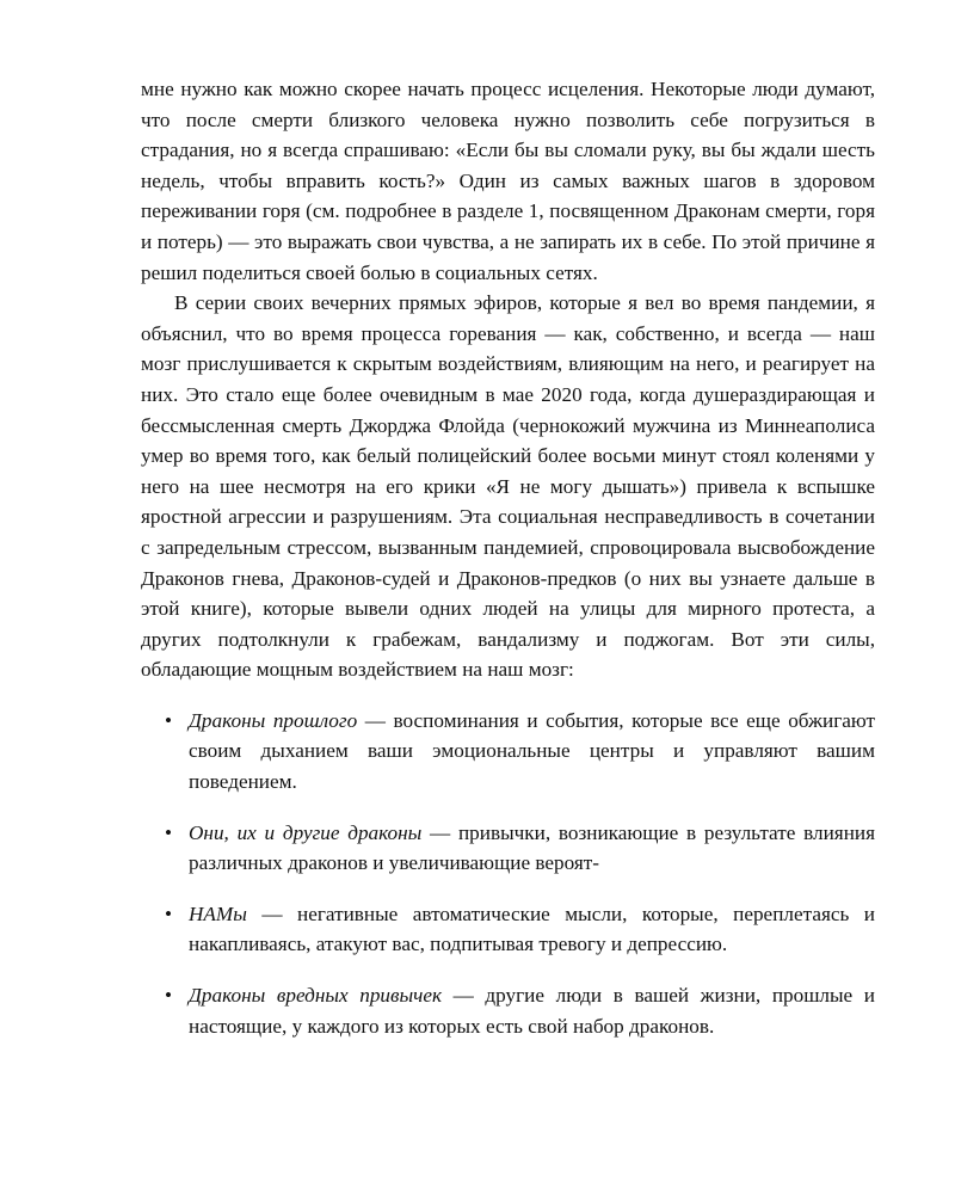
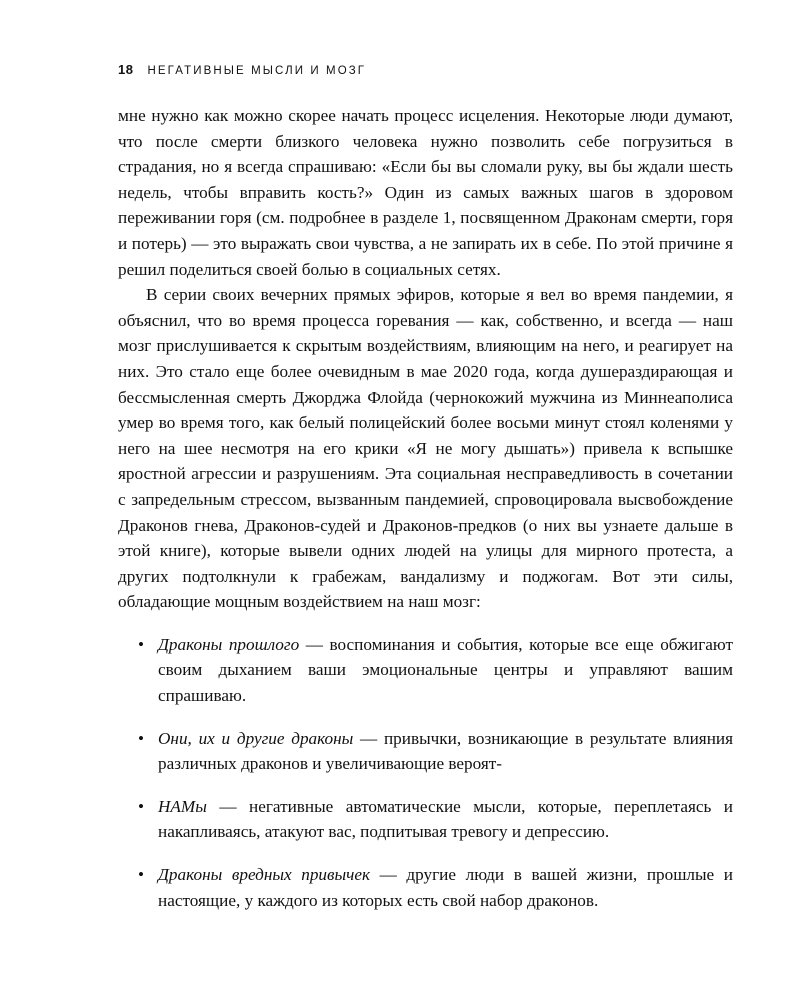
+ 18
+ НЕГАТИВНЫЕ МЫСЛИ И МОЗГ
  мне нужно как можно скорее начать процесс исцеления. Некоторые люди думают, что после смерти близкого человека нужно позволить себе погрузиться в страдания, но я всегда спрашиваю: «Если бы вы сломали руку, вы бы ждали шесть недель, чтобы вправить кость?» Один из самых важных шагов в здоровом переживании горя (см. подробнее в разделе 1, посвященном Драконам смерти, горя и потерь) — это выражать свои чувства, а не запирать их в себе. По этой причине я решил поделиться своей болью в социальных сетях.
  В серии своих вечерних прямых эфиров, которые я вел во время пандемии, я объяснил, что во время процесса горевания — как, собственно, и всегда — наш мозг прислушивается к скрытым воздействиям, влияющим на него, и реагирует на них. Это стало еще более очевидным в мае 2020 года, когда душераздирающая и бессмысленная смерть Джорджа Флойда (чернокожий мужчина из Миннеаполиса умер во время того, как белый полицейский более восьми минут стоял коленями у него на шее несмотря на его крики «Я не могу дышать») привела к вспышке яростной агрессии и разрушениям. Эта социальная несправедливость в сочетании с запредельным стрессом, вызванным пандемией, спровоцировала высвобождение Драконов гнева, Драконов-судей и Драконов-предков (о них вы узнаете дальше в этой книге), которые вывели одних людей на улицы для мирного протеста, а других подтолкнули к грабежам, вандализму и поджогам. Вот эти силы, обладающие мощным воздействием на наш мозг:
  •
- Драконы прошлого — воспоминания и события, которые все еще обжигают своим дыханием ваши эмоциональные центры и управляют вашим поведением.
+ Драконы прошлого — воспоминания и события, которые все еще обжигают своим дыханием ваши эмоциональные центры и управляют вашим спрашиваю.
  •
  Они, их и другие драконы — привычки, возникающие в результате влияния различных драконов и увеличивающие вероят-
  •
  НАМы — негативные автоматические мысли, которые, переплетаясь и накапливаясь, атакуют вас, подпитывая тревогу и депрессию.
  •
  Драконы вредных привычек — другие люди в вашей жизни, прошлые и настоящие, у каждого из которых есть свой набор драконов.
